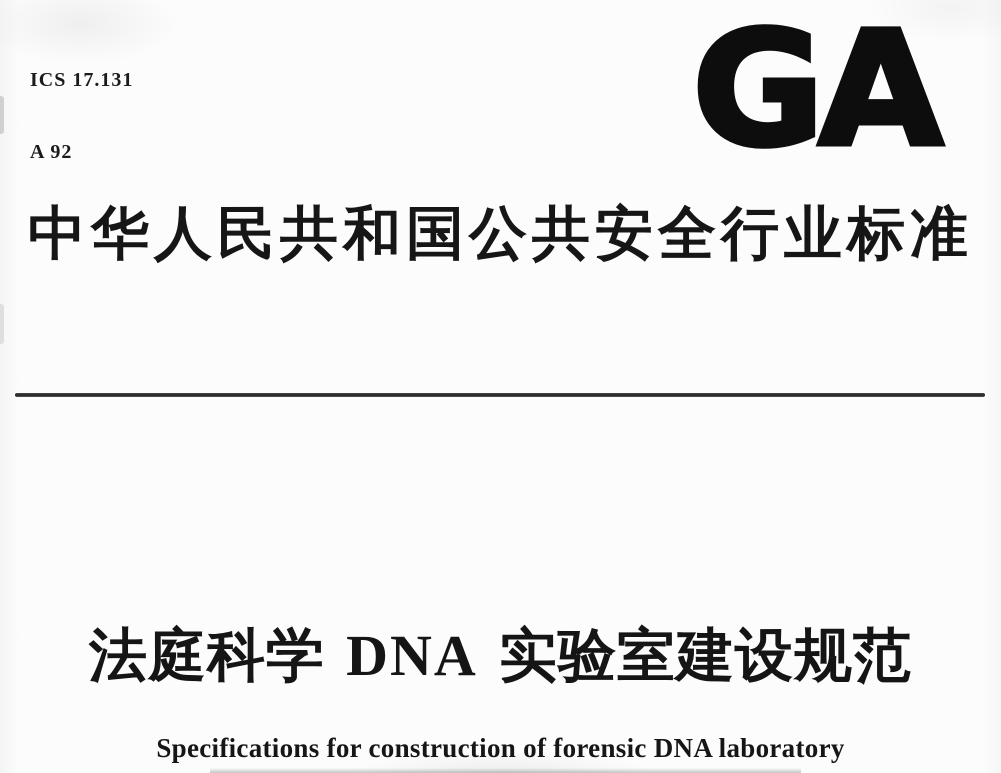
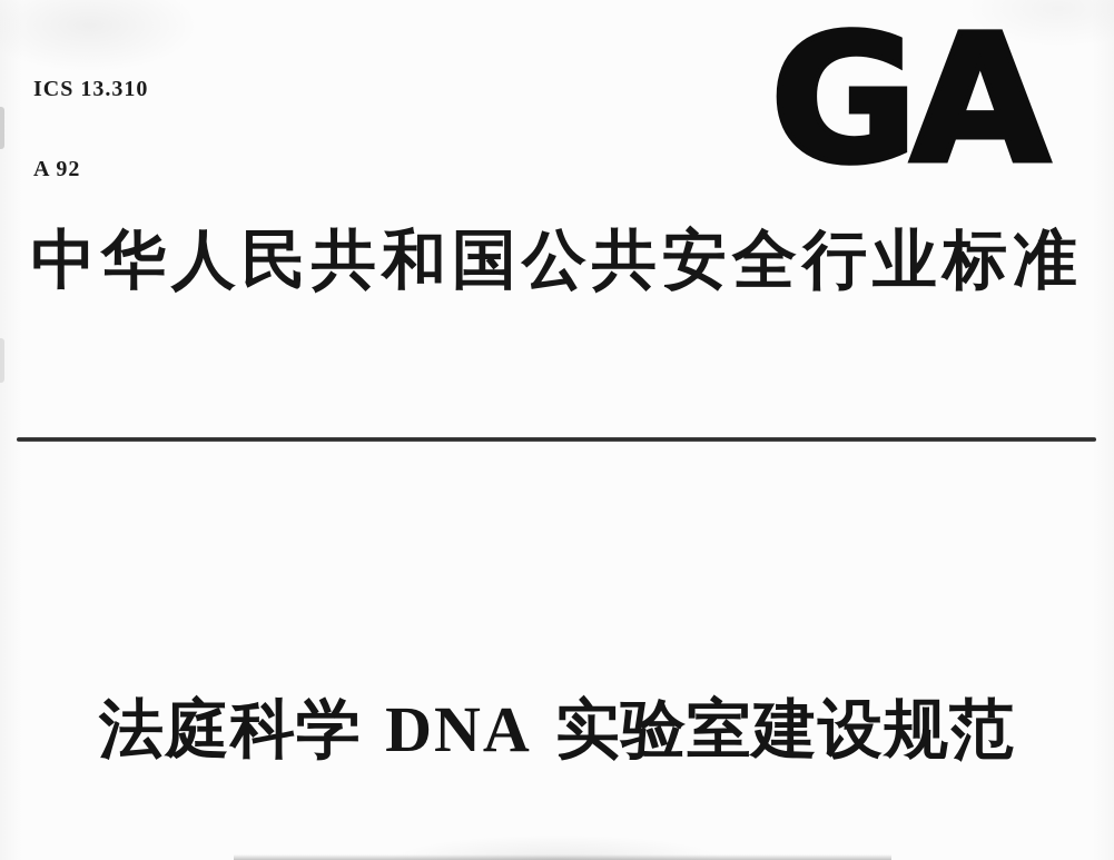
- ICS 17.131
+ ICS 13.310
  A 92
  GA
  中华人民共和国公共安全行业标准
  法庭科学 DNA 实验室建设规范
- Specifications for construction of forensic DNA laboratory
